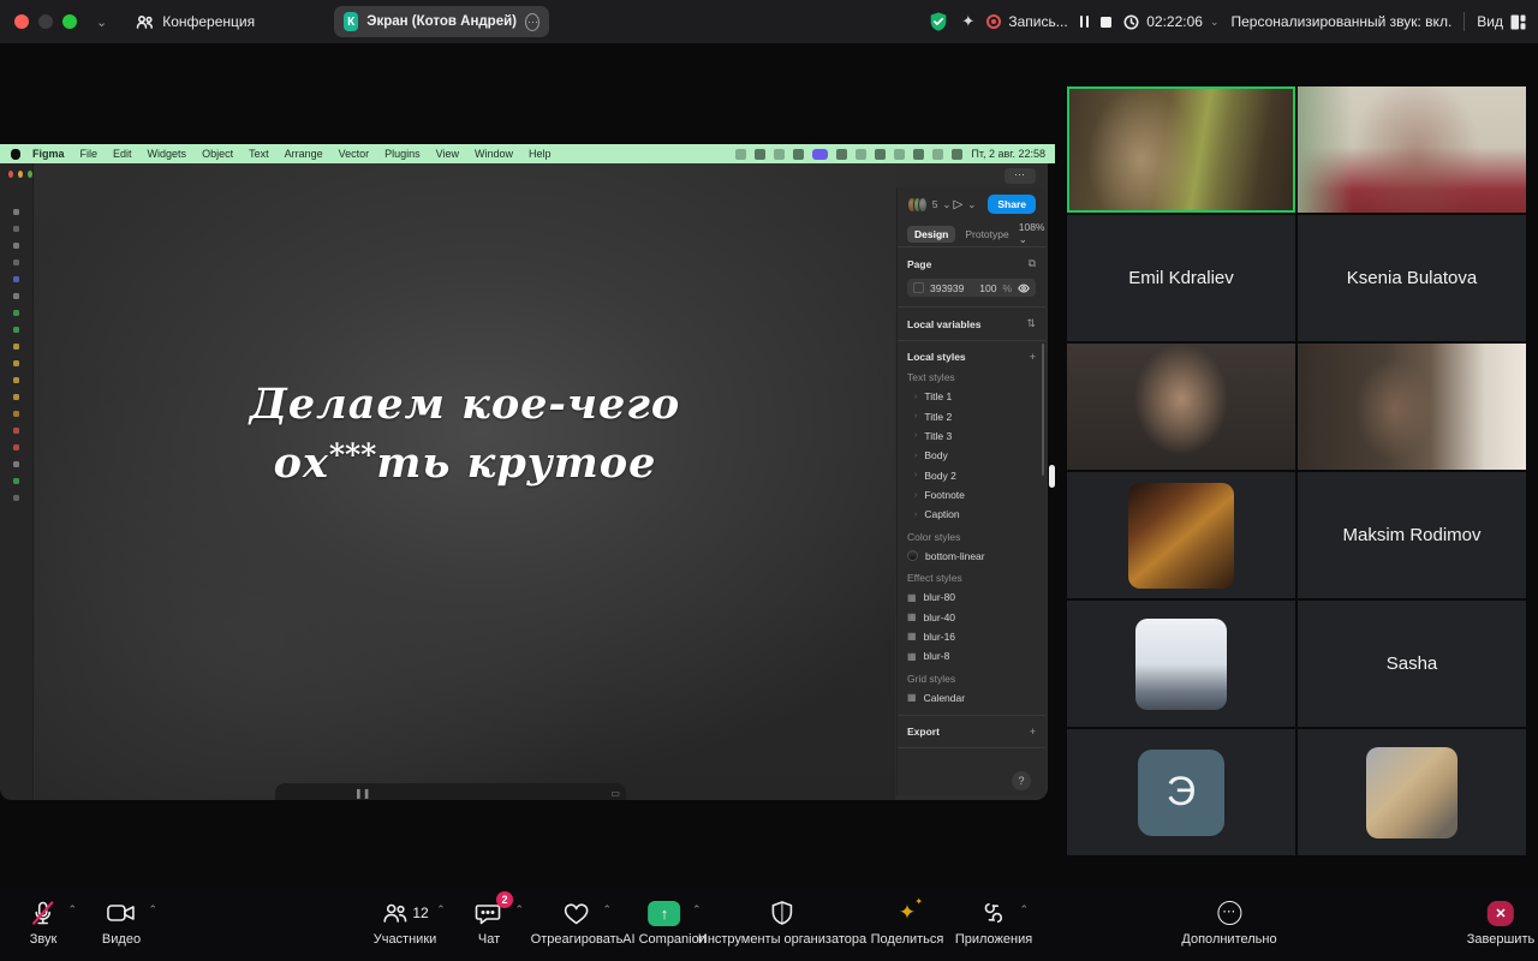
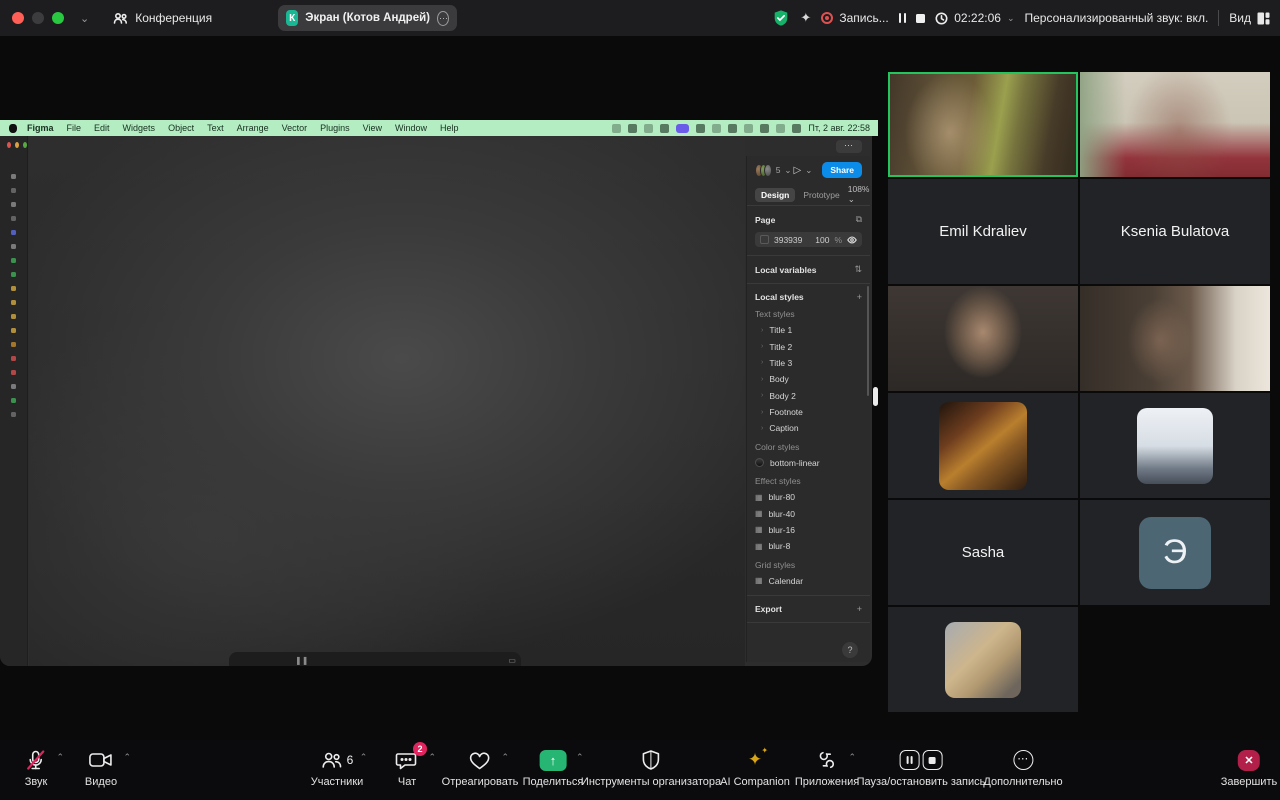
  ⌄
  Конференция
  К
  Экран (Котов Андрей)
  ⋯
  ✦
  Запись...
  02:22:06
  ⌄
  Персонализированный звук: вкл.
  Вид
  Figma
  File
  Edit
  Widgets
  Object
  Text
  Arrange
  Vector
  Plugins
  View
  Window
  Help
  Пт, 2 авг. 22:58
- Делаем кое-чего
- ох***ть крутое
  ❚❚
  ▭
  ⋯
  5
  ⌄
  ▷
  ⌄
  Share
  Design
  Prototype
  108% ⌄
  Page
  ⧉
  393939
  100
  %
  Local variables
  ⇅
  Local styles
  +
  Text styles
  Title 1
  Title 2
  Title 3
  Body
  Body 2
  Footnote
  Caption
  Color styles
  bottom-linear
  Effect styles
  ▦
  blur-80
  ▦
  blur-40
  ▦
  blur-16
  ▦
  blur-8
  Grid styles
  ▦
  Calendar
  Export
  +
  ?
  Emil Kdraliev
  Ksenia Bulatova
- Maksim Rodimov
  Sasha
  Э
  ⌃
  Звук
  ⌃
  Видео
- 12
+ 6
  ⌃
  Участники
  2
  ⌃
  Чат
  ⌃
  Отреагировать
  ↑
  ⌃
- AI Companion
+ Поделиться
  Инструменты организатора
  ✦
  ✦
- Поделиться
+ AI Companion
  ⌃
  Приложения
+ Пауза/остановить запись
  ⋯
  Дополнительно
  ✕
  Завершить
